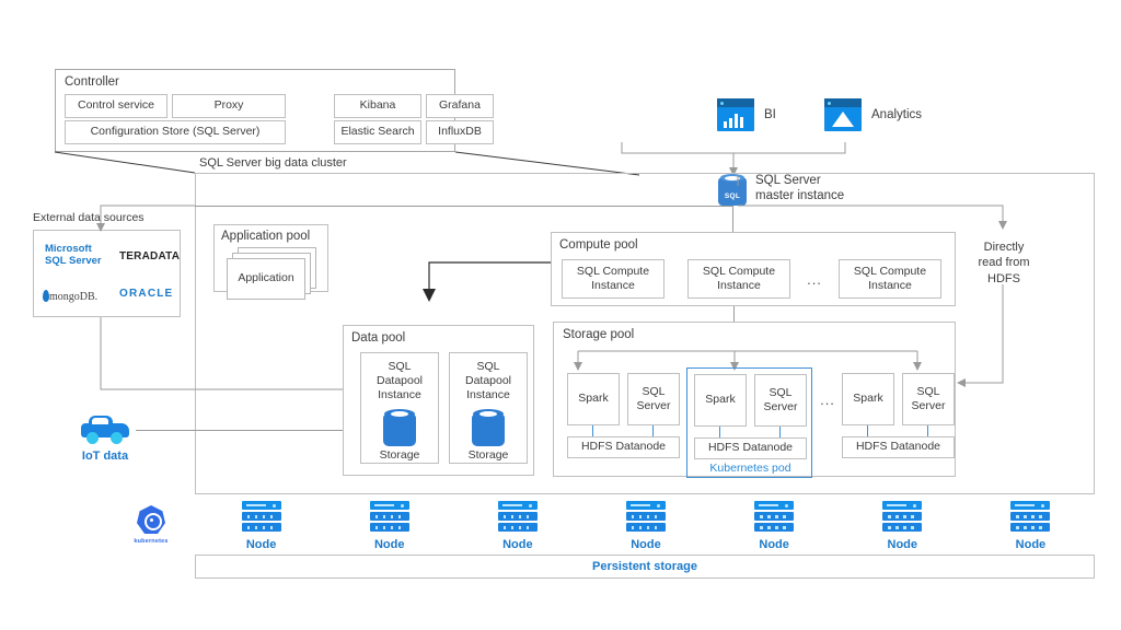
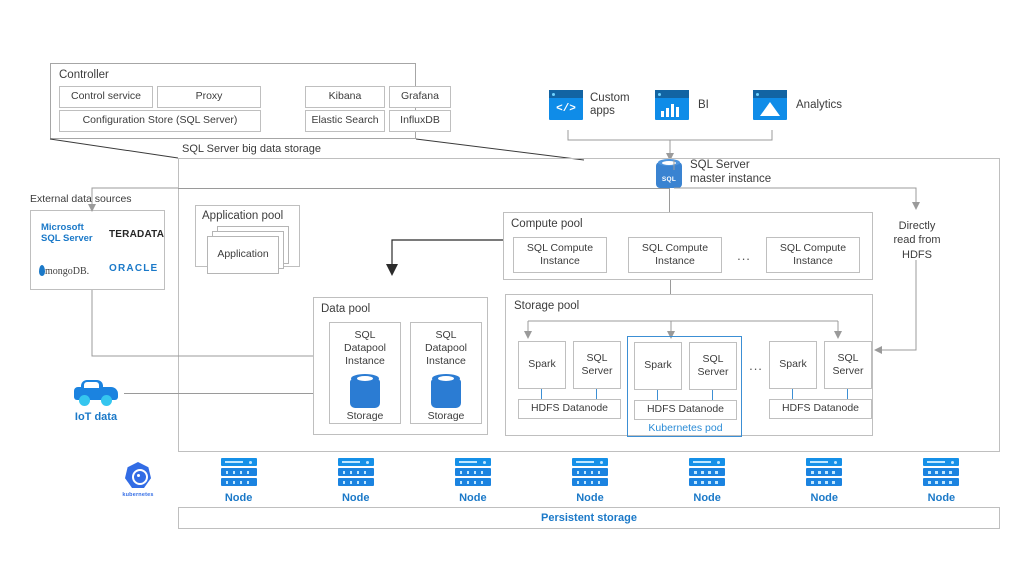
  Controller
  Control service
  Proxy
  Kibana
  Grafana
  Configuration Store (SQL Server)
  Elastic Search
  InfluxDB
+ </>
+ Custom apps
  BI
  Analytics
- SQL Server big data cluster
+ SQL Server big data storage
  SQL Server master instance
  External data sources
  Microsoft SQL Server
  TERADATA
  mongoDB.
  ORACLE
  IoT data
  Application pool
  Application
  Compute pool
  SQL Compute Instance
  SQL Compute Instance
  ...
  SQL Compute Instance
  Data pool
  SQL Datapool Instance
  Storage
  SQL Datapool Instance
  Storage
  Storage pool
  Spark
  SQL Server
  HDFS Datanode
  Spark
  SQL Server
  HDFS Datanode
  Kubernetes pod
  ...
  Spark
  SQL Server
  HDFS Datanode
  Directly read from HDFS
  Node
  Node
  Node
  Node
  Node
  Node
  Node
  Persistent storage
